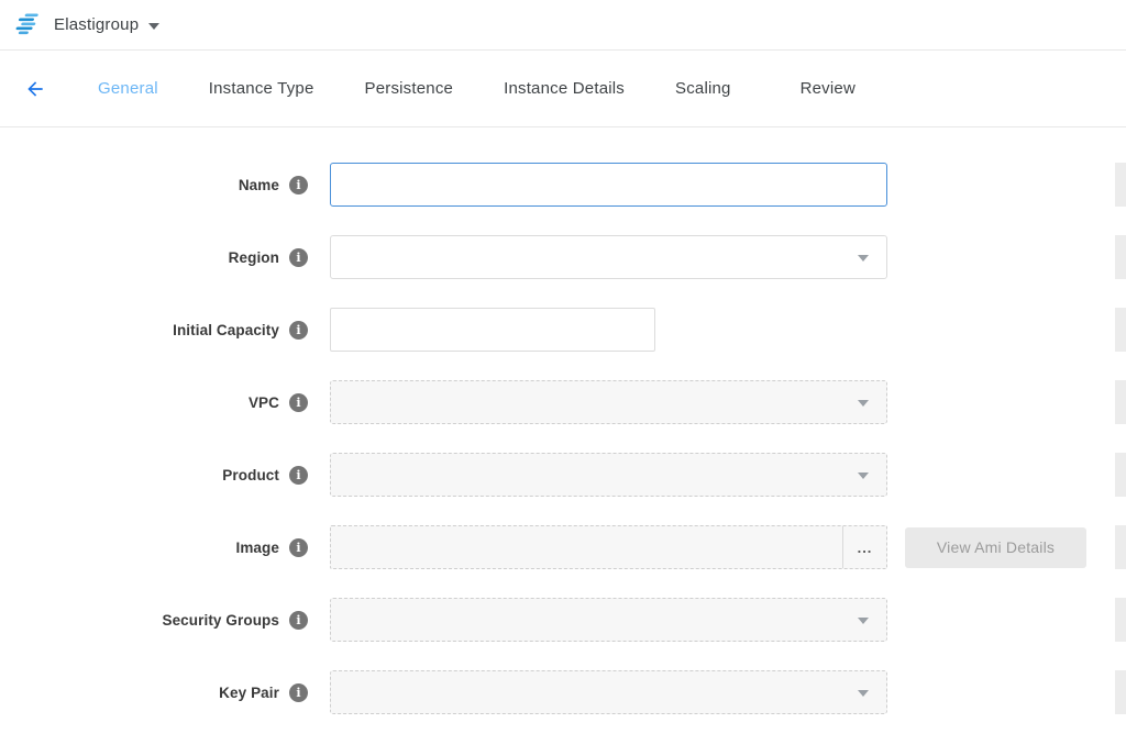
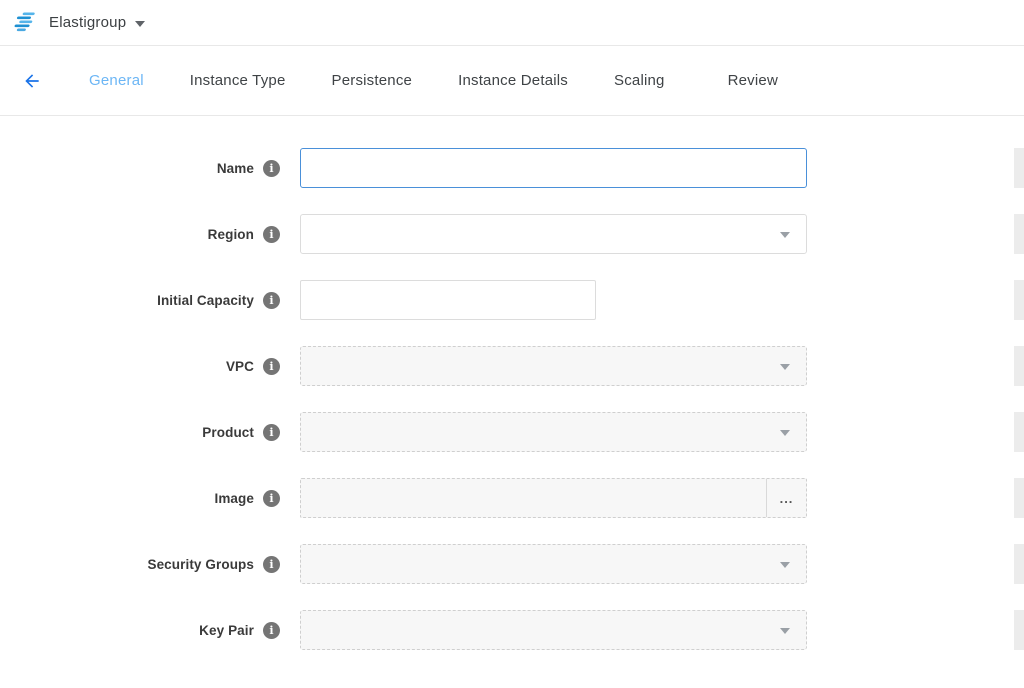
  Elastigroup
  General
  Instance Type
  Persistence
  Instance Details
  Scaling
  Review
  Name
  i
  Region
  i
  Initial Capacity
  i
  VPC
  i
  Product
  i
  Image
  i
  ...
- View Ami Details
  Security Groups
  i
  Key Pair
  i
